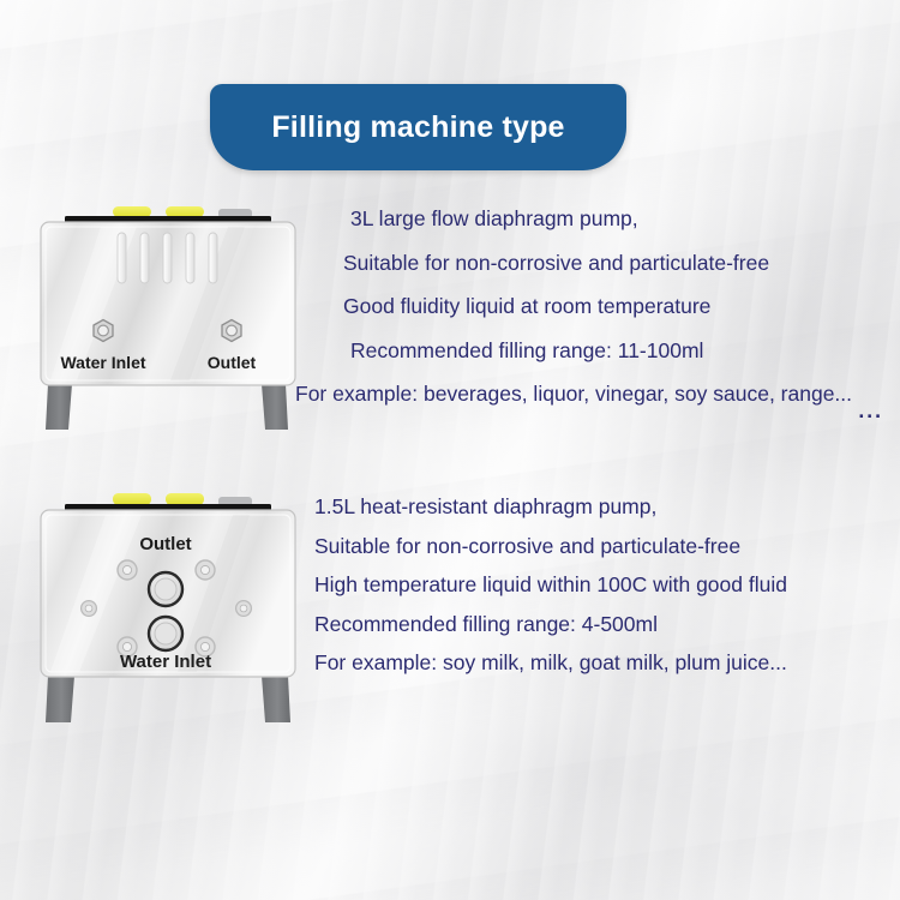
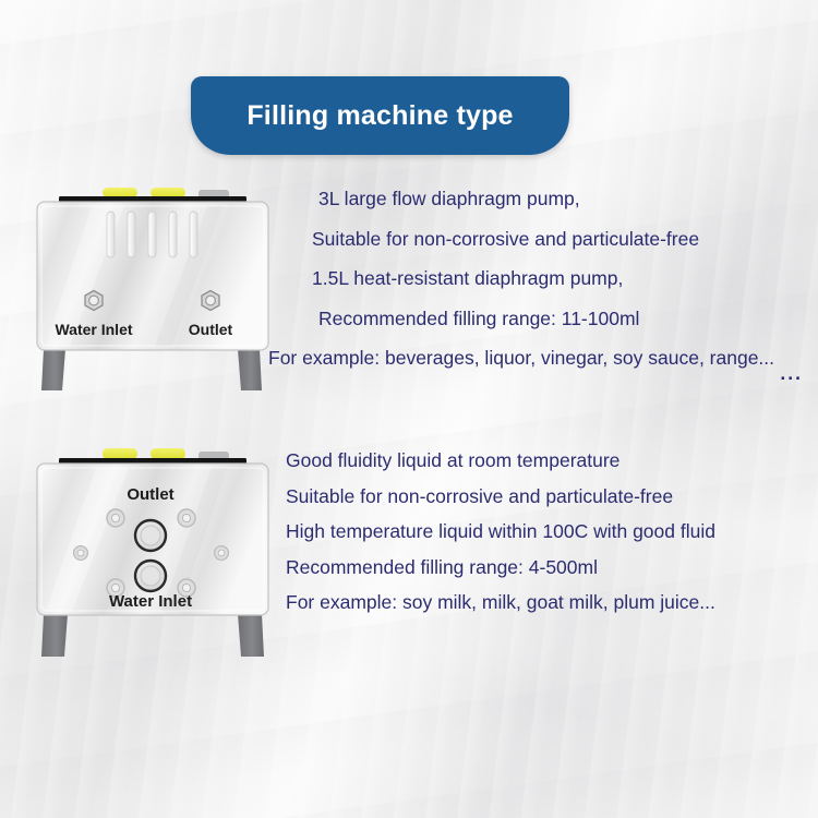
  Filling machine type
  Water Inlet
  Outlet
  3L large flow diaphragm pump,
  Suitable for non-corrosive and particulate-free
- Good fluidity liquid at room temperature
+ 1.5L heat-resistant diaphragm pump,
  Recommended filling range: 11-100ml
  For example: beverages, liquor, vinegar, soy sauce, range...
  ...
  Outlet
  Water Inlet
- 1.5L heat-resistant diaphragm pump,
+ Good fluidity liquid at room temperature
  Suitable for non-corrosive and particulate-free
  High temperature liquid within 100C with good fluid
  Recommended filling range: 4-500ml
  For example: soy milk, milk, goat milk, plum juice...
